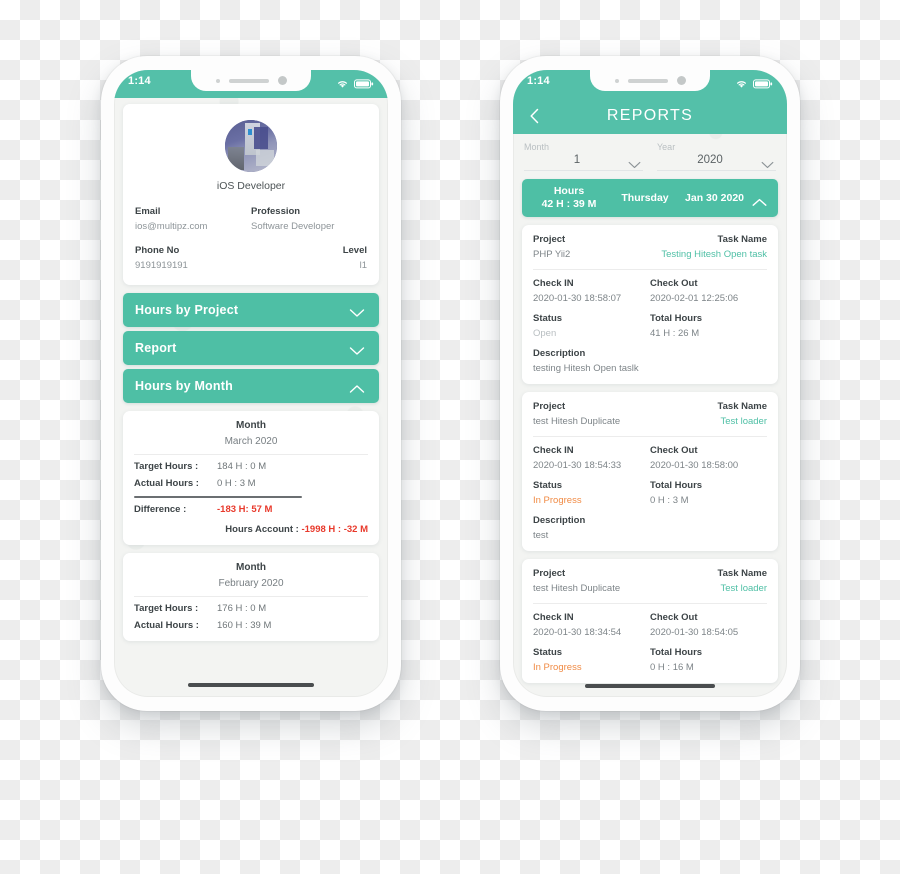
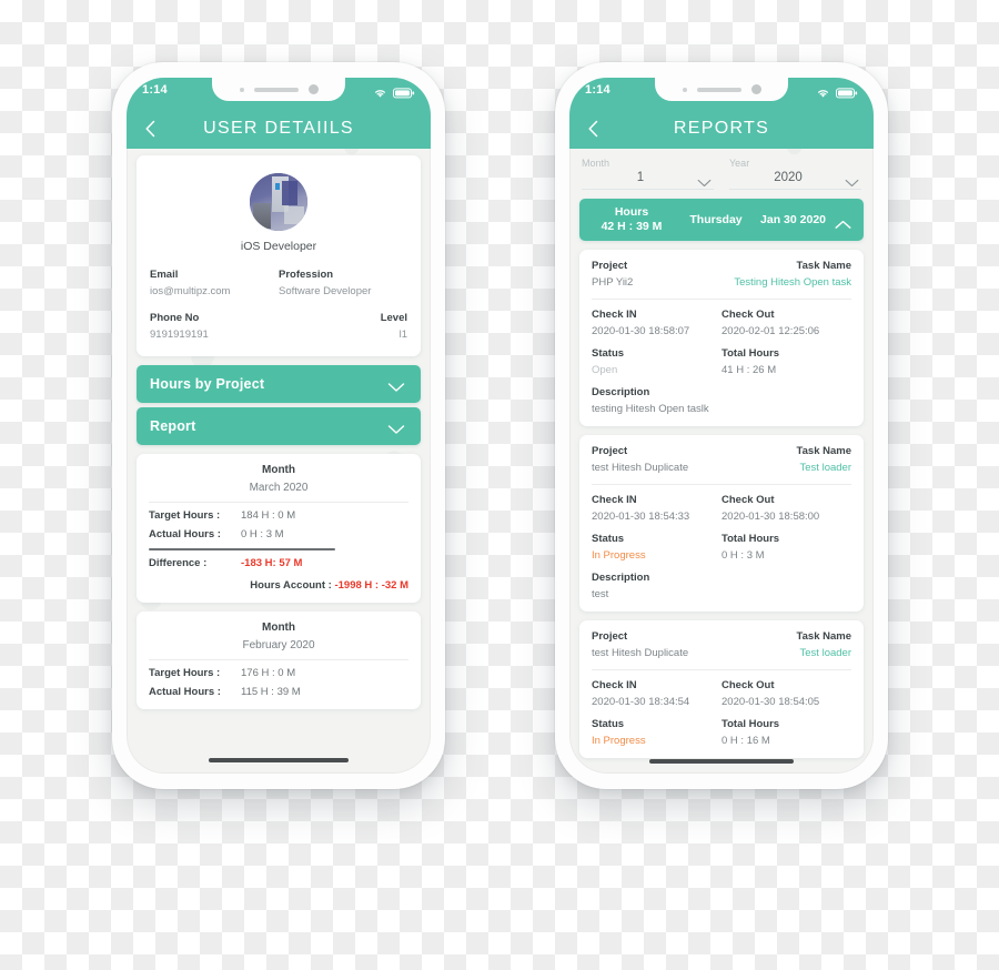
  1:14
+ USER DETAIILS
  iOS Developer
  Email
  ios@multipz.com
  Profession
  Software Developer
  Phone No
  9191919191
  Level
  l1
  Hours by Project
  Report
- Hours by Month
  Month
  March 2020
  Target Hours :
  184 H : 0 M
  Actual Hours :
  0 H : 3 M
  Difference :
  -183 H: 57 M
  Hours Account : -1998 H : -32 M
  Month
  February 2020
  Target Hours :
  176 H : 0 M
  Actual Hours :
- 160 H : 39 M
+ 115 H : 39 M
  1:14
  REPORTS
  Month
  1
  Year
  2020
  Hours
  42 H : 39 M
  Thursday
  Jan 30 2020
  Project
  PHP Yii2
  Task Name
  Testing Hitesh Open task
  Check IN
  2020-01-30 18:58:07
  Check Out
  2020-02-01 12:25:06
  Status
  Open
  Total Hours
  41 H : 26 M
  Description
  testing Hitesh Open taslk
  Project
  test Hitesh Duplicate
  Task Name
  Test loader
  Check IN
  2020-01-30 18:54:33
  Check Out
  2020-01-30 18:58:00
  Status
  In Progress
  Total Hours
  0 H : 3 M
  Description
  test
  Project
  test Hitesh Duplicate
  Task Name
  Test loader
  Check IN
  2020-01-30 18:34:54
  Check Out
  2020-01-30 18:54:05
  Status
  In Progress
  Total Hours
  0 H : 16 M
